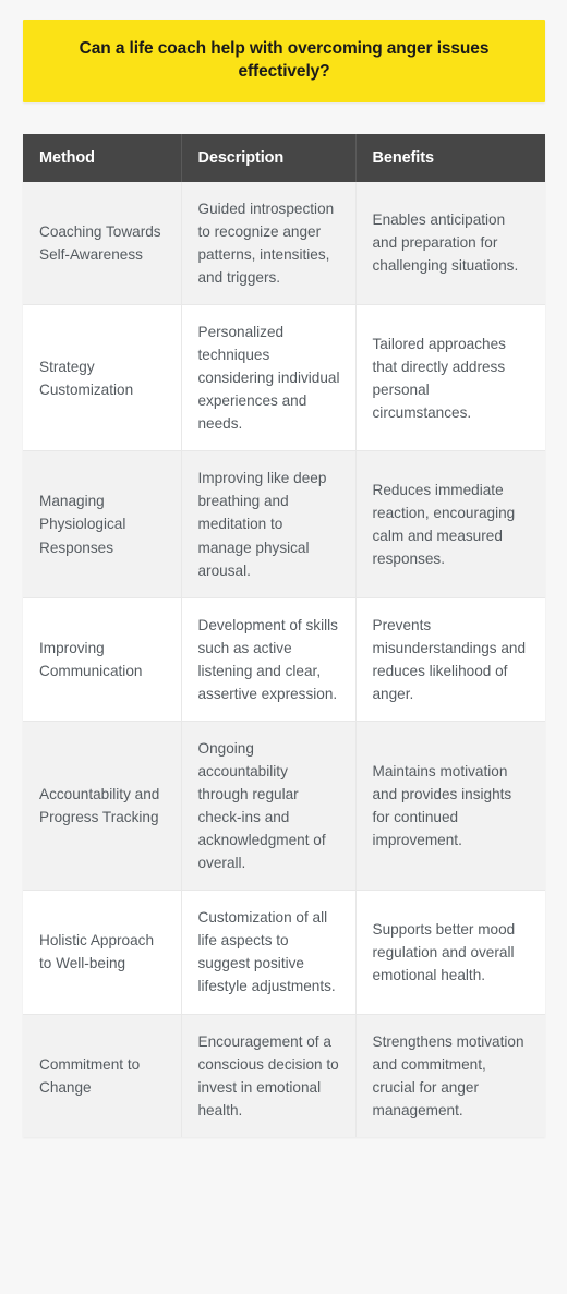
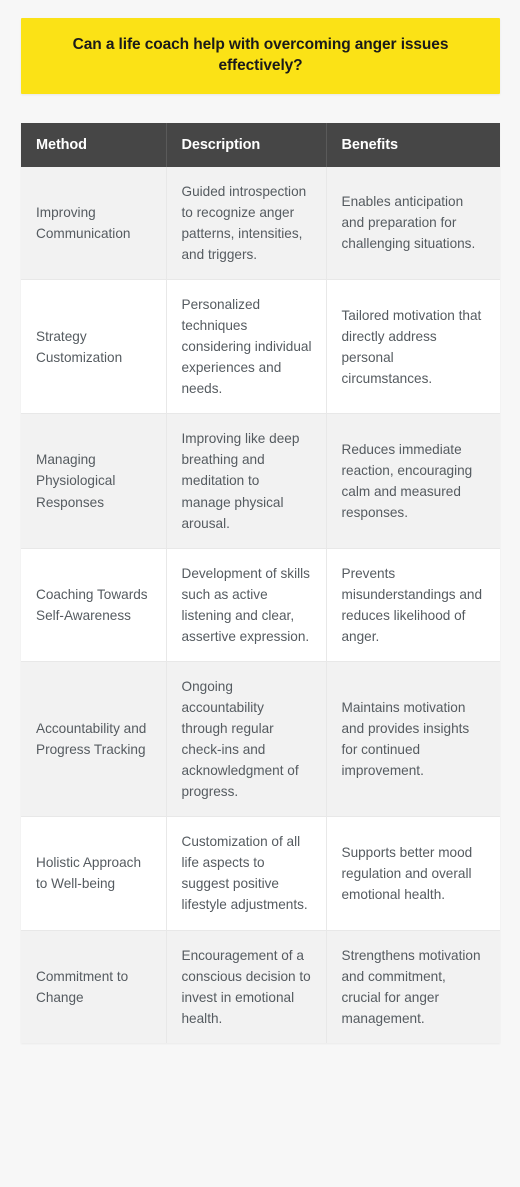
  Can a life coach help with overcoming anger issues effectively?
  Method	Description	Benefits
- Coaching Towards Self-Awareness	Guided introspection to recognize anger patterns, intensities, and triggers.	Enables anticipation and preparation for challenging situations.
+ Improving Communication	Guided introspection to recognize anger patterns, intensities, and triggers.	Enables anticipation and preparation for challenging situations.
- Strategy Customization	Personalized techniques considering individual experiences and needs.	Tailored approaches that directly address personal circumstances.
+ Strategy Customization	Personalized techniques considering individual experiences and needs.	Tailored motivation that directly address personal circumstances.
  Managing Physiological Responses	Improving like deep breathing and meditation to manage physical arousal.	Reduces immediate reaction, encouraging calm and measured responses.
- Improving Communication	Development of skills such as active listening and clear, assertive expression.	Prevents misunderstandings and reduces likelihood of anger.
+ Coaching Towards Self-Awareness	Development of skills such as active listening and clear, assertive expression.	Prevents misunderstandings and reduces likelihood of anger.
- Accountability and Progress Tracking	Ongoing accountability through regular check-ins and acknowledgment of overall.	Maintains motivation and provides insights for continued improvement.
+ Accountability and Progress Tracking	Ongoing accountability through regular check-ins and acknowledgment of progress.	Maintains motivation and provides insights for continued improvement.
  Holistic Approach to Well-being	Customization of all life aspects to suggest positive lifestyle adjustments.	Supports better mood regulation and overall emotional health.
  Commitment to Change	Encouragement of a conscious decision to invest in emotional health.	Strengthens motivation and commitment, crucial for anger management.
